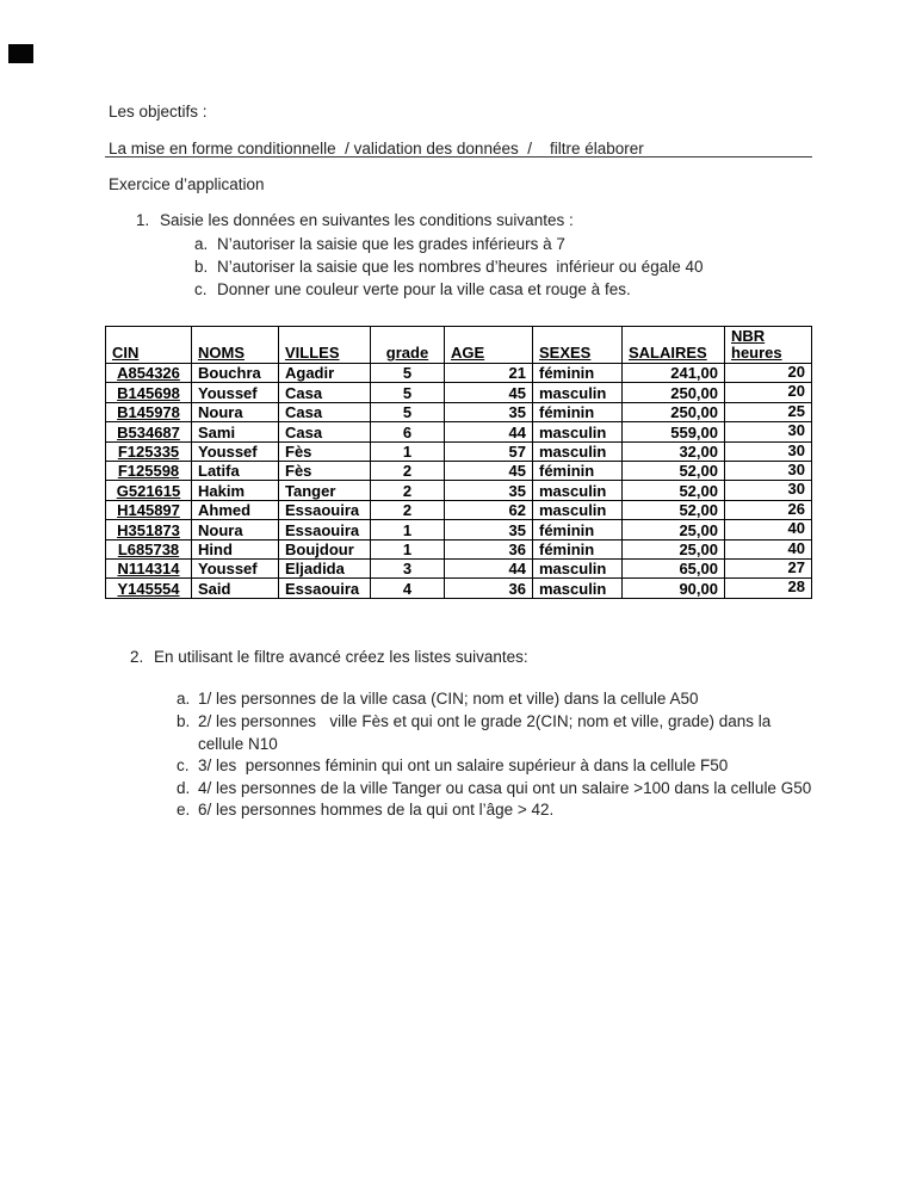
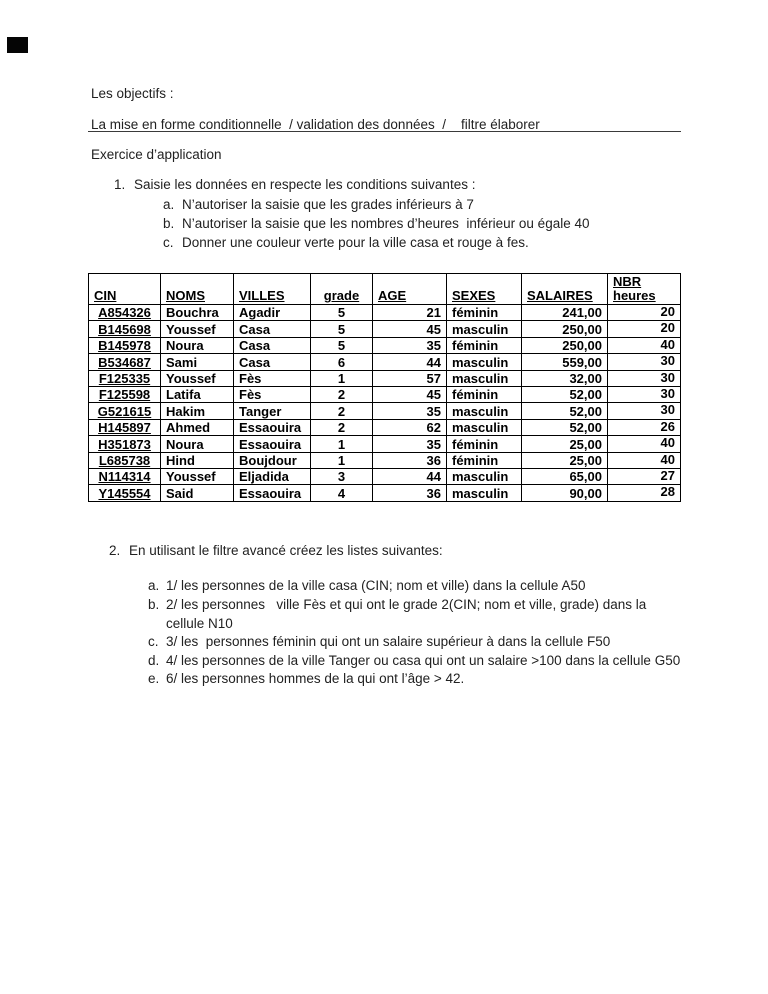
  Les objectifs :
  La mise en forme conditionnelle / validation des données / filtre élaborer
  Exercice d’application
  1.
- Saisie les données en suivantes les conditions suivantes :
+ Saisie les données en respecte les conditions suivantes :
  a.
  N’autoriser la saisie que les grades inférieurs à 7
  b.
  N’autoriser la saisie que les nombres d’heures inférieur ou égale 40
  c.
  Donner une couleur verte pour la ville casa et rouge à fes.
  CIN	NOMS	VILLES	grade	AGE	SEXES	SALAIRES	NBR heures
  A854326	Bouchra	Agadir	5	21	féminin	241,00	20
  B145698	Youssef	Casa	5	45	masculin	250,00	20
- B145978	Noura	Casa	5	35	féminin	250,00	25
+ B145978	Noura	Casa	5	35	féminin	250,00	40
  B534687	Sami	Casa	6	44	masculin	559,00	30
  F125335	Youssef	Fès	1	57	masculin	32,00	30
  F125598	Latifa	Fès	2	45	féminin	52,00	30
  G521615	Hakim	Tanger	2	35	masculin	52,00	30
  H145897	Ahmed	Essaouira	2	62	masculin	52,00	26
  H351873	Noura	Essaouira	1	35	féminin	25,00	40
  L685738	Hind	Boujdour	1	36	féminin	25,00	40
  N114314	Youssef	Eljadida	3	44	masculin	65,00	27
  Y145554	Said	Essaouira	4	36	masculin	90,00	28
  2.
  En utilisant le filtre avancé créez les listes suivantes:
  a.
  1/ les personnes de la ville casa (CIN; nom et ville) dans la cellule A50
  b.
  2/ les personnes ville Fès et qui ont le grade 2(CIN; nom et ville, grade) dans la
  cellule N10
  c.
  3/ les personnes féminin qui ont un salaire supérieur à dans la cellule F50
  d.
  4/ les personnes de la ville Tanger ou casa qui ont un salaire >100 dans la cellule G50
  e.
  6/ les personnes hommes de la qui ont l’âge > 42.
